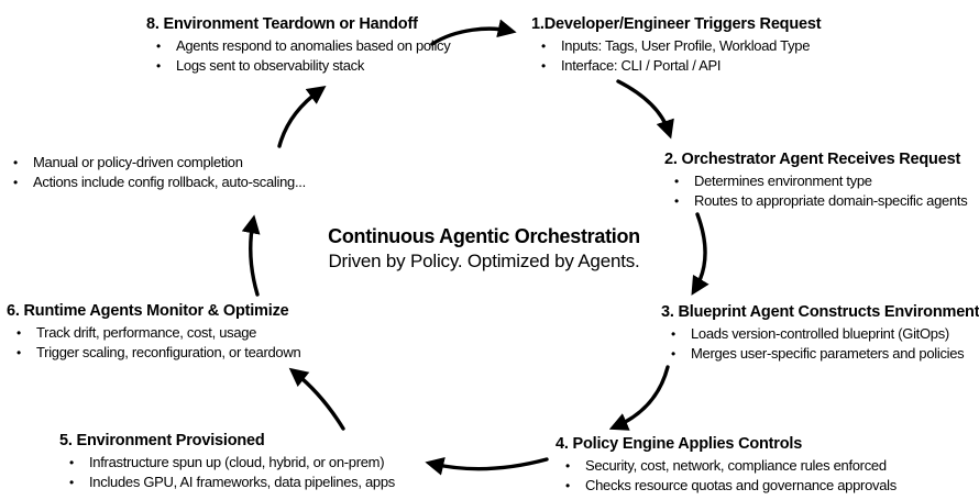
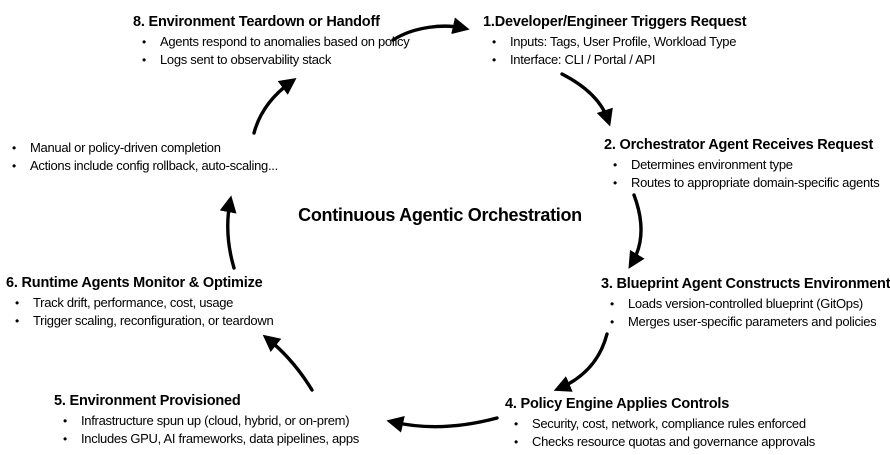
  1.Developer/Engineer Triggers Request
  Inputs: Tags, User Profile, Workload Type
  Interface: CLI / Portal / API
  2. Orchestrator Agent Receives Request
  Determines environment type
  Routes to appropriate domain-specific agents
  3. Blueprint Agent Constructs Environment
  Loads version-controlled blueprint (GitOps)
  Merges user-specific parameters and policies
  4. Policy Engine Applies Controls
  Security, cost, network, compliance rules enforced
  Checks resource quotas and governance approvals
  5. Environment Provisioned
  Infrastructure spun up (cloud, hybrid, or on-prem)
  Includes GPU, AI frameworks, data pipelines, apps
  6. Runtime Agents Monitor & Optimize
  Track drift, performance, cost, usage
  Trigger scaling, reconfiguration, or teardown
  Manual or policy-driven completion
  Actions include config rollback, auto-scaling...
  8. Environment Teardown or Handoff
  Agents respond to anomalies based on policy
  Logs sent to observability stack
  Continuous Agentic Orchestration
- Driven by Policy. Optimized by Agents.
